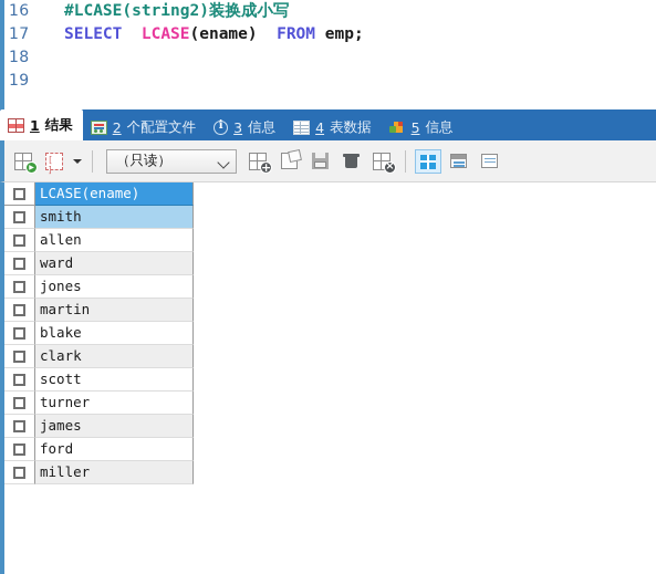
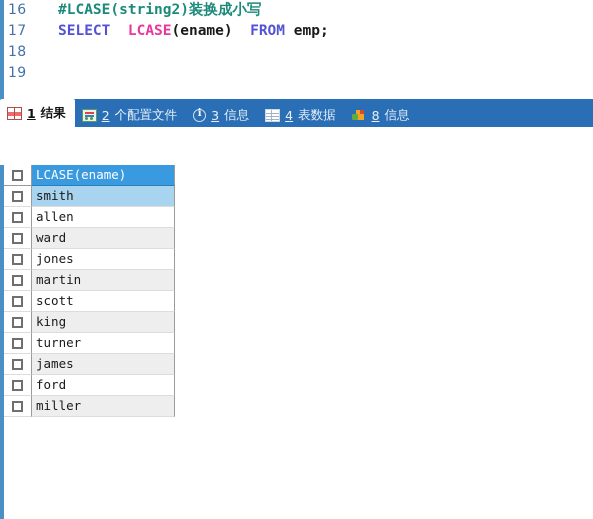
  16
  #LCASE(string2)装换成小写
  17
  SELECT LCASE(ename) FROM emp;
  18
  19
  1
  结果
  2
  个配置文件
  3
  信息
  4
  表数据
- 5
+ 8
  信息
- （只读）
  LCASE(ename)
  smith
  allen
  ward
  jones
  martin
- blake
- clark
  scott
+ king
  turner
  james
  ford
  miller
